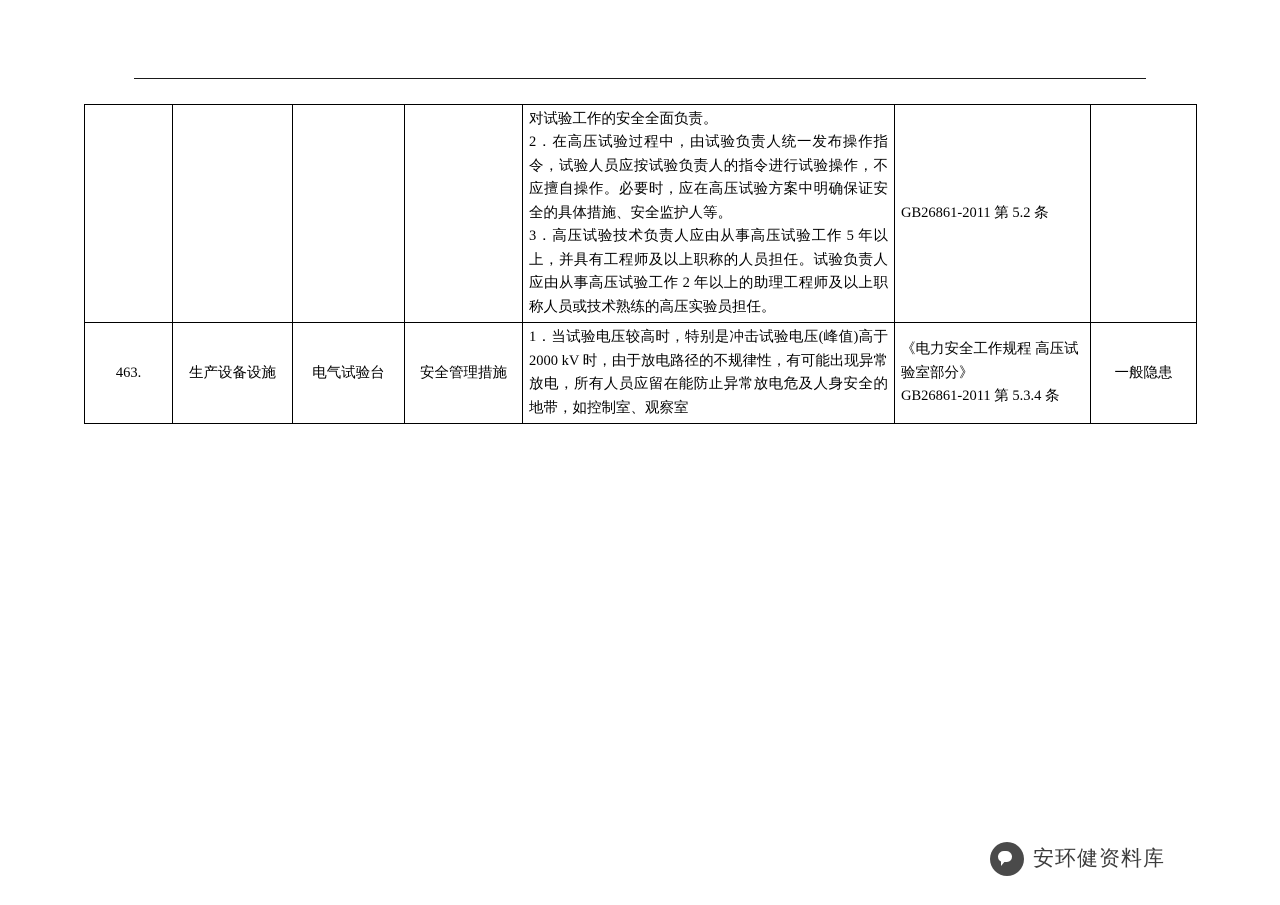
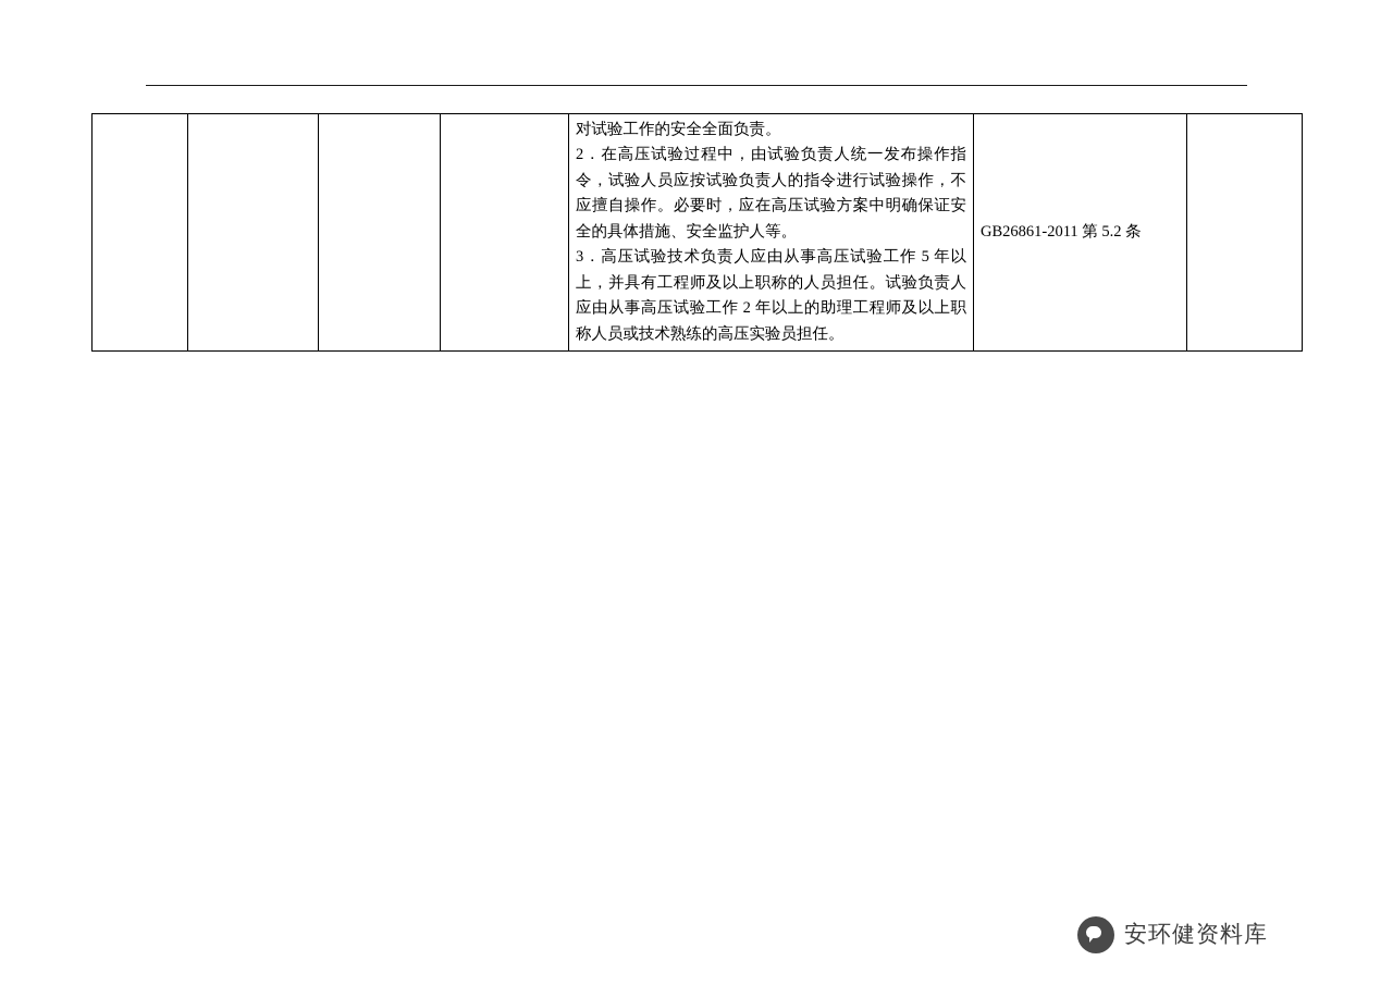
  				对试验工作的安全全面负责。2．在高压试验过程中，由试验负责人统一发布操作指令，试验人员应按试验负责人的指令进行试验操作，不应擅自操作。必要时，应在高压试验方案中明确保证安全的具体措施、安全监护人等。3．高压试验技术负责人应由从事高压试验工作 5 年以上，并具有工程师及以上职称的人员担任。试验负责人应由从事高压试验工作 2 年以上的助理工程师及以上职称人员或技术熟练的高压实验员担任。	GB26861-2011 第 5.2 条
- 463.	生产设备设施	电气试验台	安全管理措施	1．当试验电压较高时，特别是冲击试验电压(峰值)高于 2000 kV 时，由于放电路径的不规律性，有可能出现异常放电，所有人员应留在能防止异常放电危及人身安全的地带，如控制室、观察室	《电力安全工作规程 高压试验室部分》GB26861-2011 第 5.3.4 条	一般隐患
  安环健资料库
